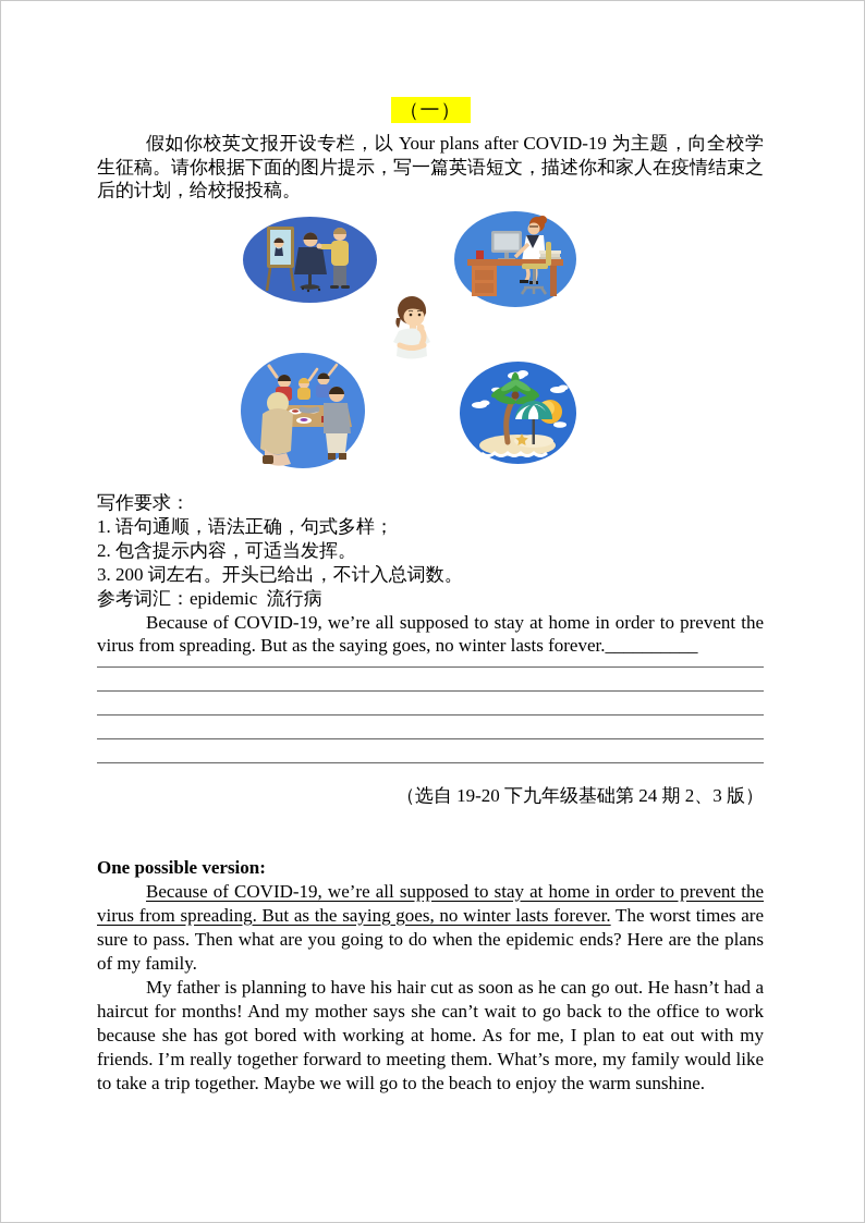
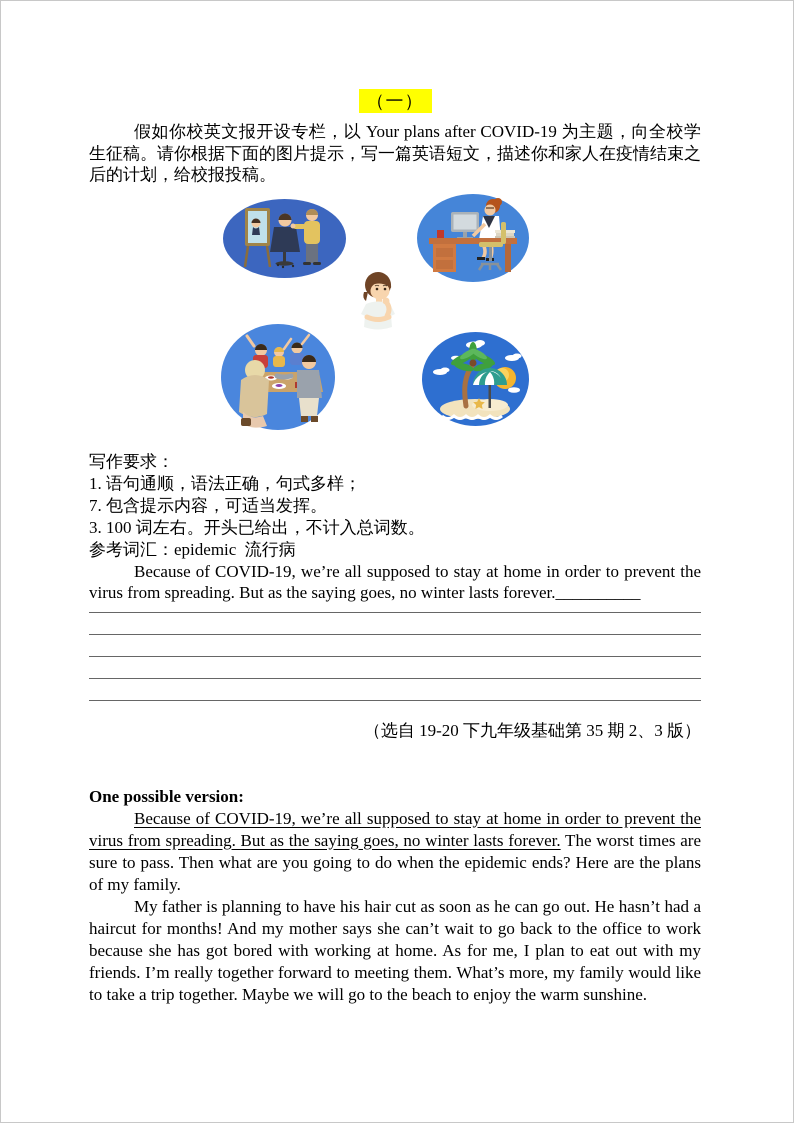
  （一）
  假如你校英文报开设专栏，以 Your plans after COVID-19 为主题，向全校学生征稿。请你根据下面的图片提示，写一篇英语短文，描述你和家人在疫情结束之后的计划，给校报投稿。
  写作要求：
  1. 语句通顺，语法正确，句式多样；
- 2. 包含提示内容，可适当发挥。
+ 7. 包含提示内容，可适当发挥。
- 3. 200 词左右。开头已给出，不计入总词数。
+ 3. 100 词左右。开头已给出，不计入总词数。
  参考词汇：epidemic 流行病
  Because of COVID-19, we’re all supposed to stay at home in order to prevent the virus from spreading. But as the saying goes, no winter lasts forever.__________
- （选自 19-20 下九年级基础第 24 期 2、3 版）
+ （选自 19-20 下九年级基础第 35 期 2、3 版）
  One possible version:
  Because of COVID-19, we’re all supposed to stay at home in order to prevent the virus from spreading. But as the saying goes, no winter lasts forever. The worst times are sure to pass. Then what are you going to do when the epidemic ends? Here are the plans of my family.
  My father is planning to have his hair cut as soon as he can go out. He hasn’t had a haircut for months! And my mother says she can’t wait to go back to the office to work because she has got bored with working at home. As for me, I plan to eat out with my friends. I’m really together forward to meeting them. What’s more, my family would like to take a trip together. Maybe we will go to the beach to enjoy the warm sunshine.
